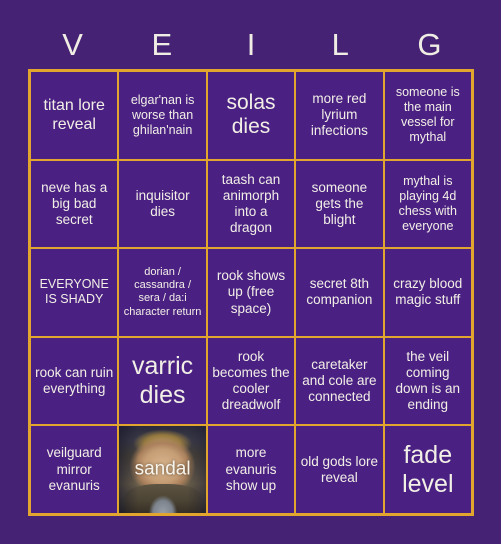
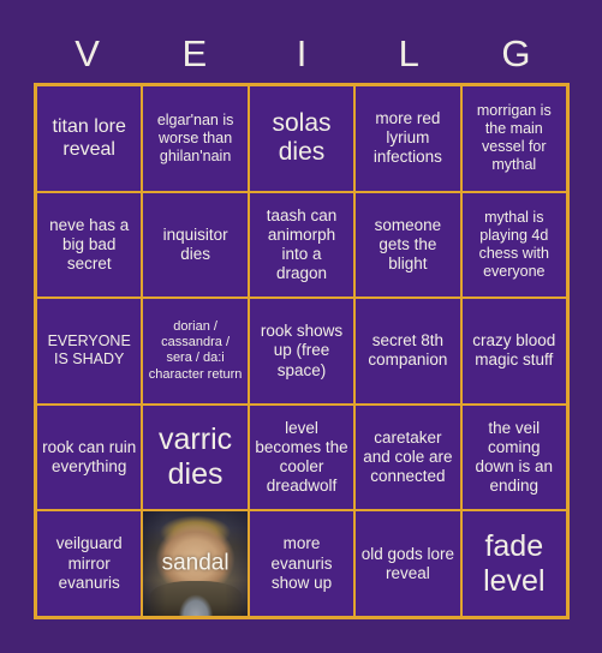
  V
  E
  I
  L
  G
  titan lore reveal
  elgar'nan is worse than ghilan'nain
  solas dies
  more red lyrium infections
- someone is the main vessel for mythal
+ morrigan is the main vessel for mythal
  neve has a big bad secret
  inquisitor dies
  taash can animorph into a dragon
  someone gets the blight
  mythal is playing 4d chess with everyone
  EVERYONE IS SHADY
  dorian / cassandra / sera / da:i character return
  rook shows up (free space)
  secret 8th companion
  crazy blood magic stuff
  rook can ruin everything
  varric dies
- rook becomes the cooler dreadwolf
+ level becomes the cooler dreadwolf
  caretaker and cole are connected
  the veil coming down is an ending
  veilguard mirror evanuris
  sandal
  more evanuris show up
  old gods lore reveal
  fade level
